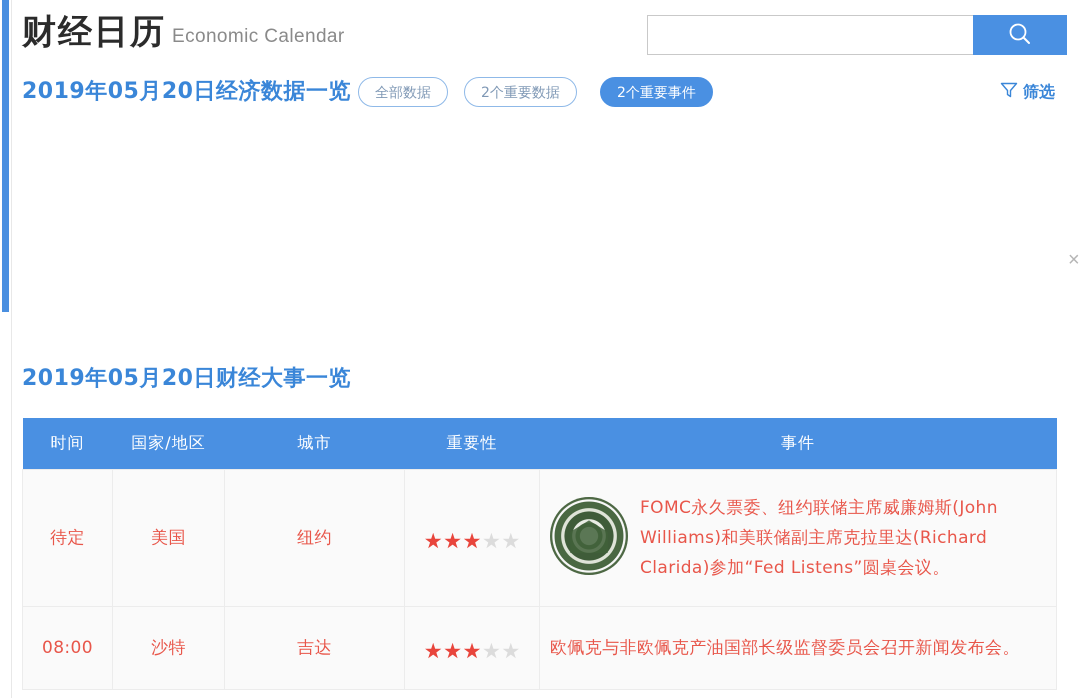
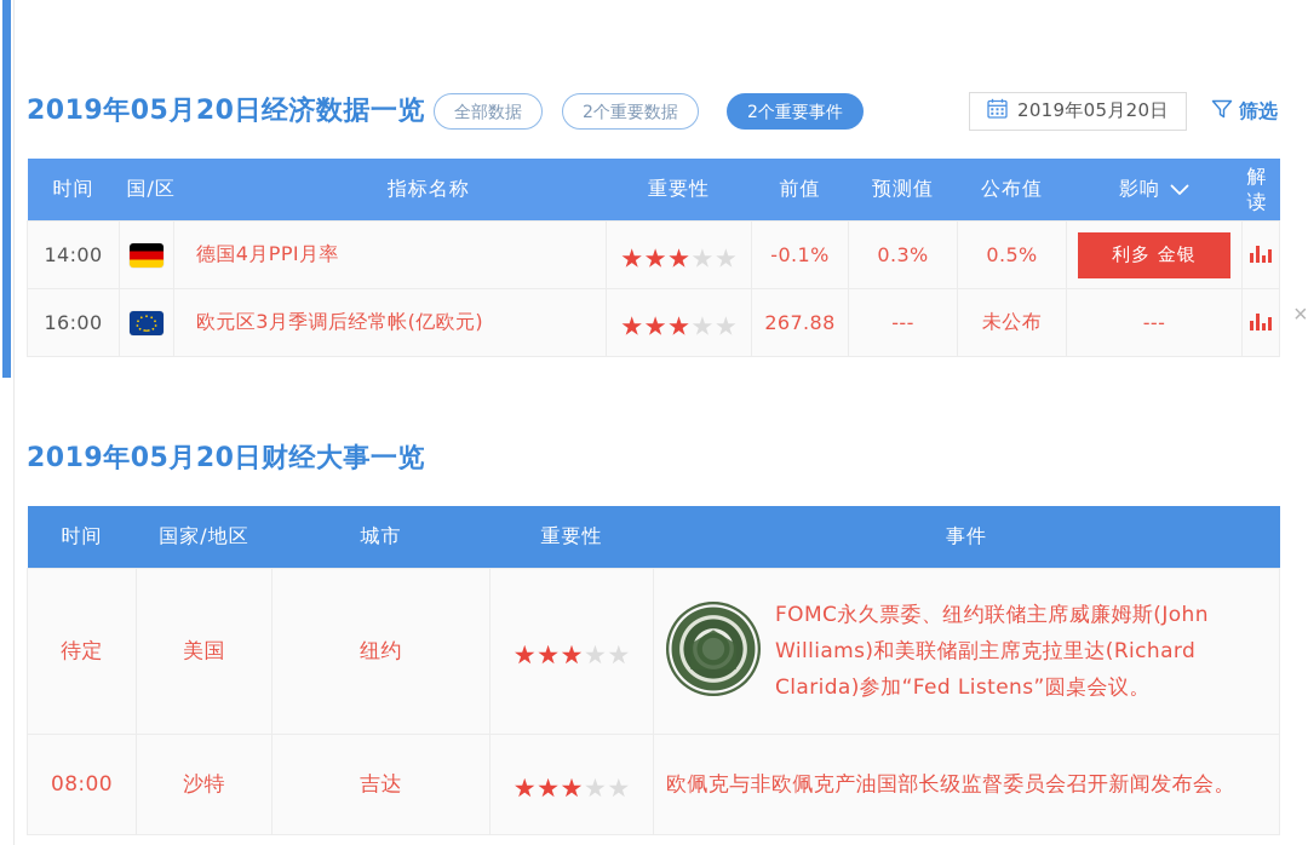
- 财经日历
- Economic Calendar
  2019年05月20日经济数据一览
  全部数据
  2个重要数据
  2个重要事件
+ 2019年05月20日
  筛选
+ 时间	国/区 指标名称	重要性	前值	预测值	公布值	影响	解读
+ 14:00		德国4月PPI月率		-0.1%	0.3%	0.5%	利多 金银
+ 16:00		欧元区3月季调后经常帐(亿欧元)		267.88	---	未公布	---
  ×
  2019年05月20日财经大事一览
  时间	国家/地区	城市	重要性	事件
  待定	美国	纽约		FOMC永久票委、纽约联储主席威廉姆斯(John Williams)和美联储副主席克拉里达(Richard Clarida)参加“Fed Listens”圆桌会议。
  08:00	沙特	吉达		欧佩克与非欧佩克产油国部长级监督委员会召开新闻发布会。
